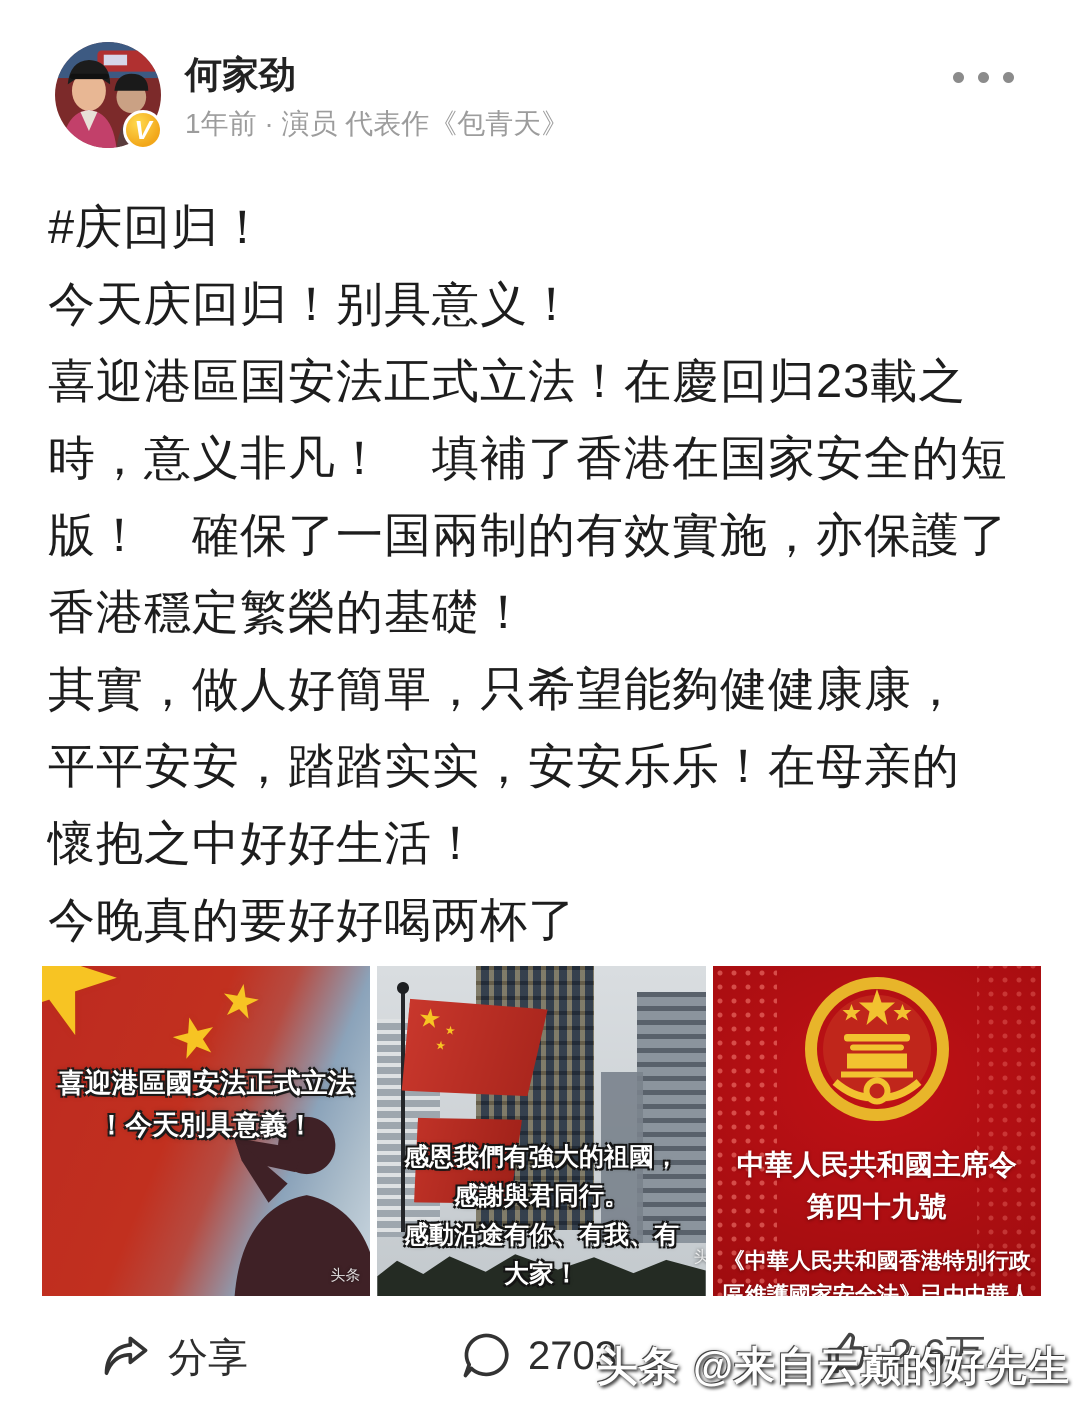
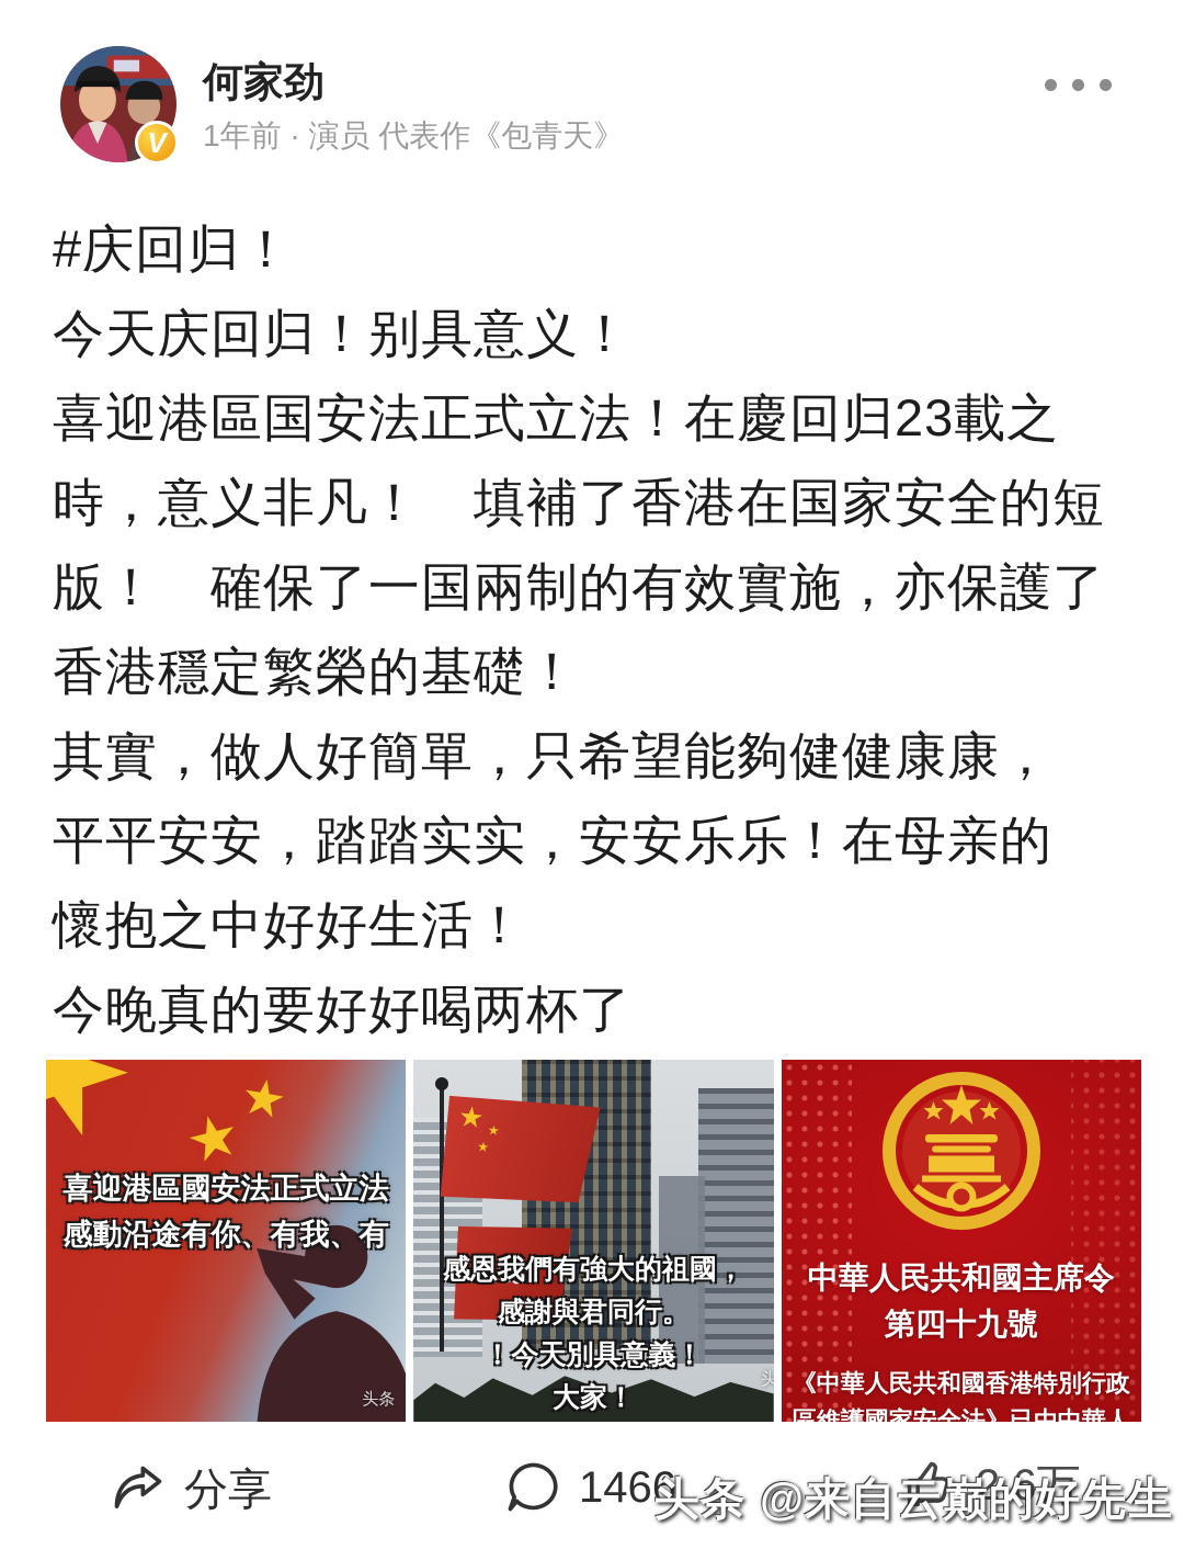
  V
  何家劲
  1年前 · 演员 代表作《包青天》
  #庆回归！
  今天庆回归！别具意义！
  喜迎港區国安法正式立法！在慶回归23載之
  時，意义非凡！ 填補了香港在国家安全的短
  版！ 確保了一国兩制的有效實施，亦保護了
  香港穩定繁榮的基礎！
  其實，做人好簡單，只希望能夠健健康康，
  平平安安，踏踏实实，安安乐乐！在母亲的
  懷抱之中好好生活！
  今晚真的要好好喝两杯了
  喜迎港區國安法正式立法
- ！今天別具意義！
+ 感動沿途有你、有我、有
  头条
  感恩我們有強大的祖國，
  感謝與君同行。
- 感動沿途有你、有我、有
+ ！今天別具意義！
  大家！
  头
  中華人民共和國主席令
  第四十九號
  《中華人民共和國香港特別行政
  區維護國家安全法》已由中華人
  分享
- 2703
+ 1466
  2.6万
  头条 @来自云巅的好先生
